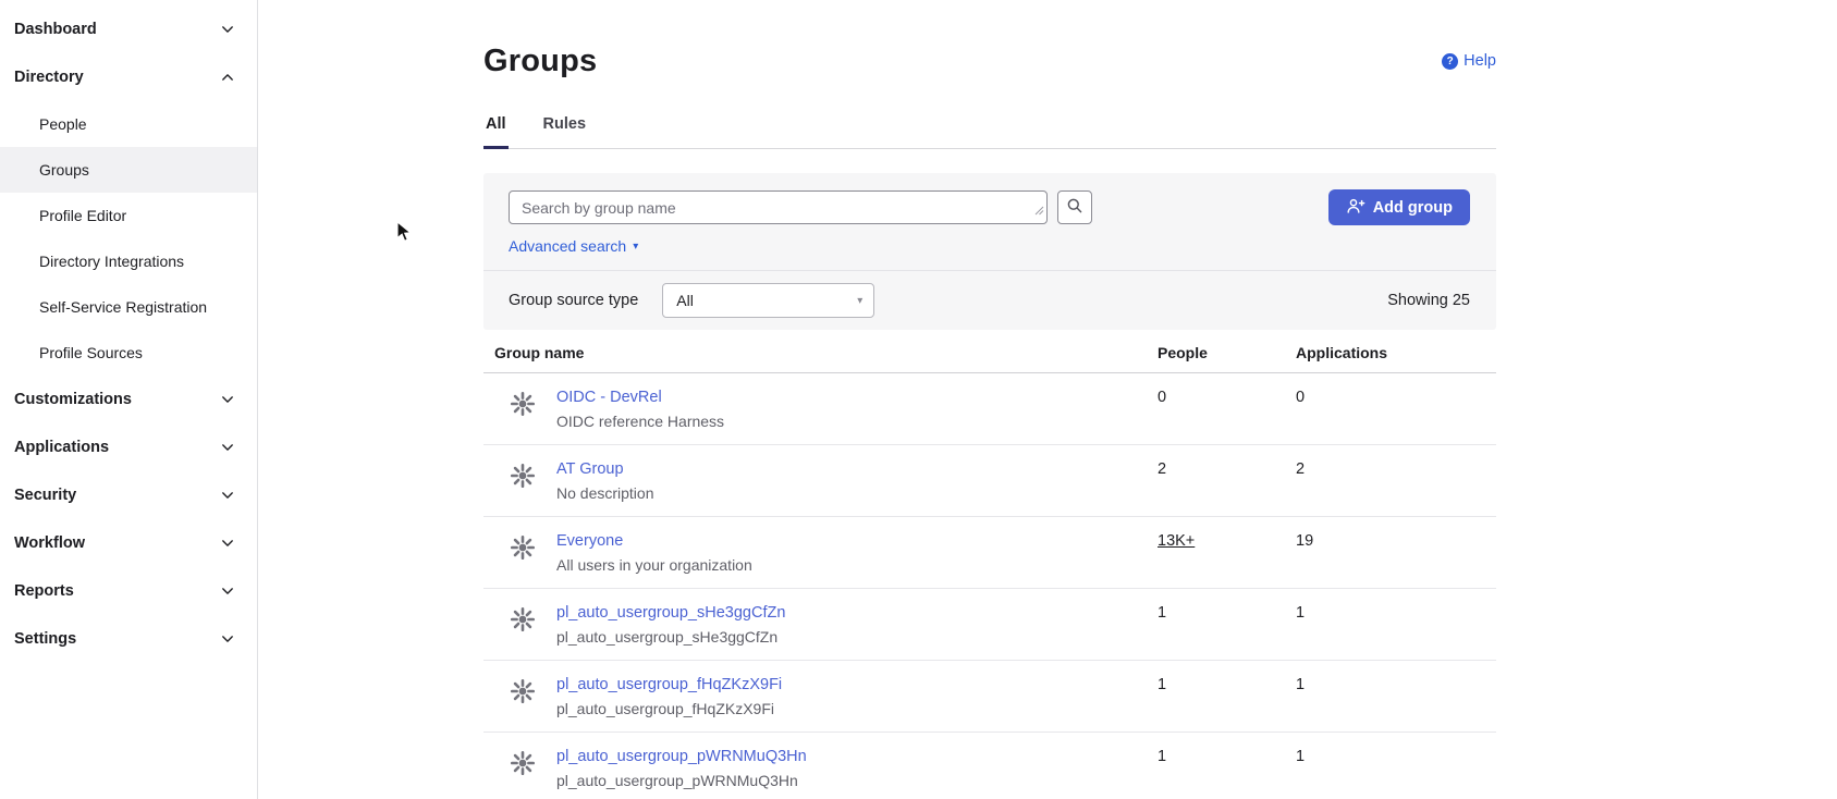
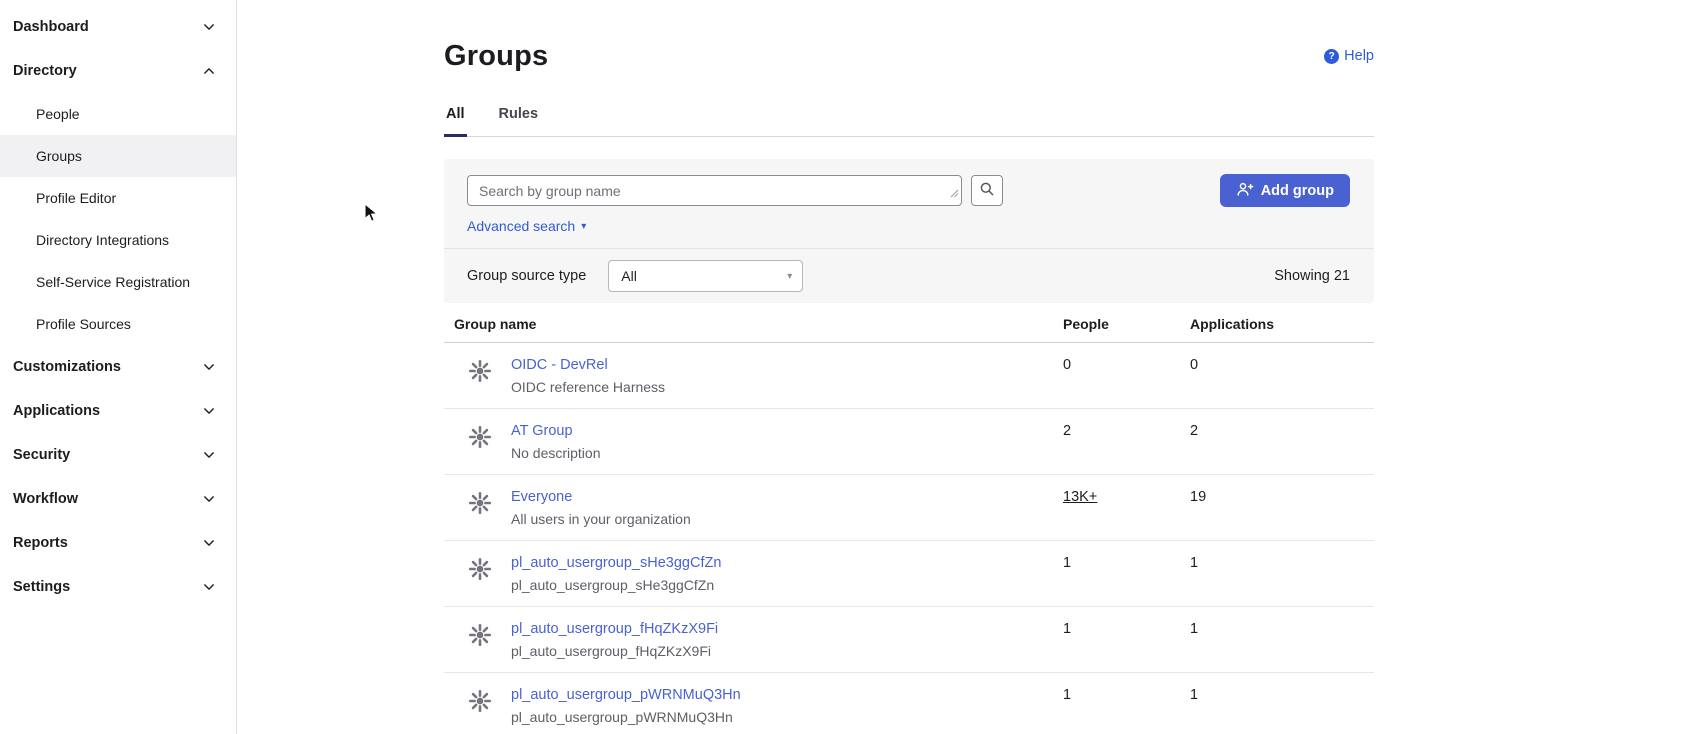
  Dashboard
  Directory
  People
  Groups
  Profile Editor
  Directory Integrations
  Self-Service Registration
  Profile Sources
  Customizations
  Applications
  Security
  Workflow
  Reports
  Settings
  Groups
  ?
  Help
  All
  Rules
  Search by group name
  Add group
  Advanced search
  ▾
  Group source type
  All
  ▾
- Showing 25
+ Showing 21
  Group name
  People
  Applications
  OIDC - DevRel
  OIDC reference Harness
  0
  0
  AT Group
  No description
  2
  2
  Everyone
  All users in your organization
  13K+
  19
  pl_auto_usergroup_sHe3ggCfZn
  pl_auto_usergroup_sHe3ggCfZn
  1
  1
  pl_auto_usergroup_fHqZKzX9Fi
  pl_auto_usergroup_fHqZKzX9Fi
  1
  1
  pl_auto_usergroup_pWRNMuQ3Hn
  pl_auto_usergroup_pWRNMuQ3Hn
  1
  1
